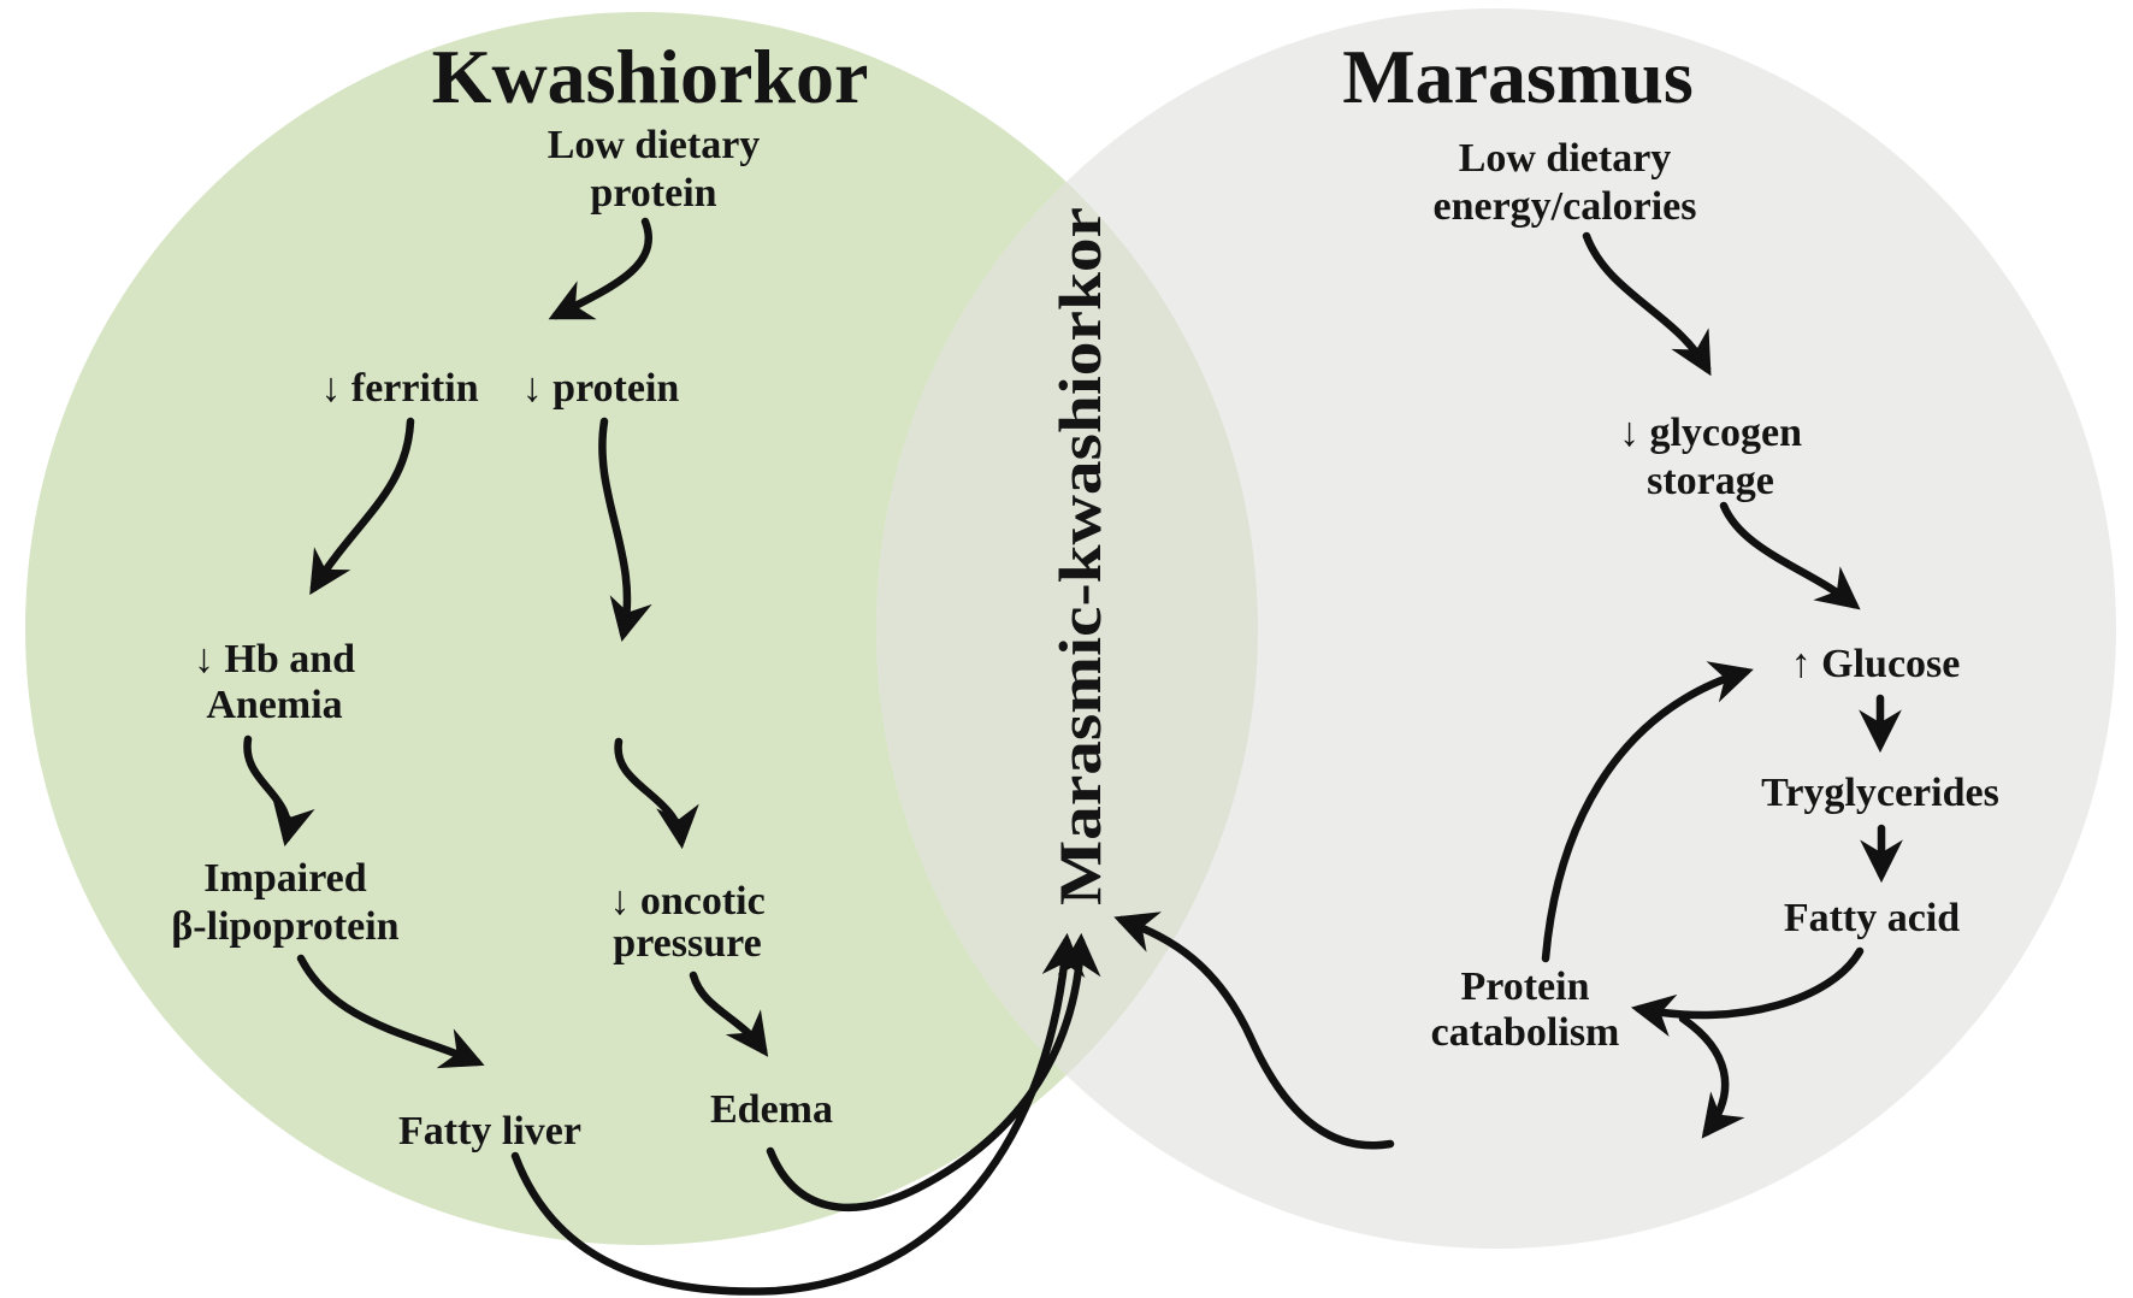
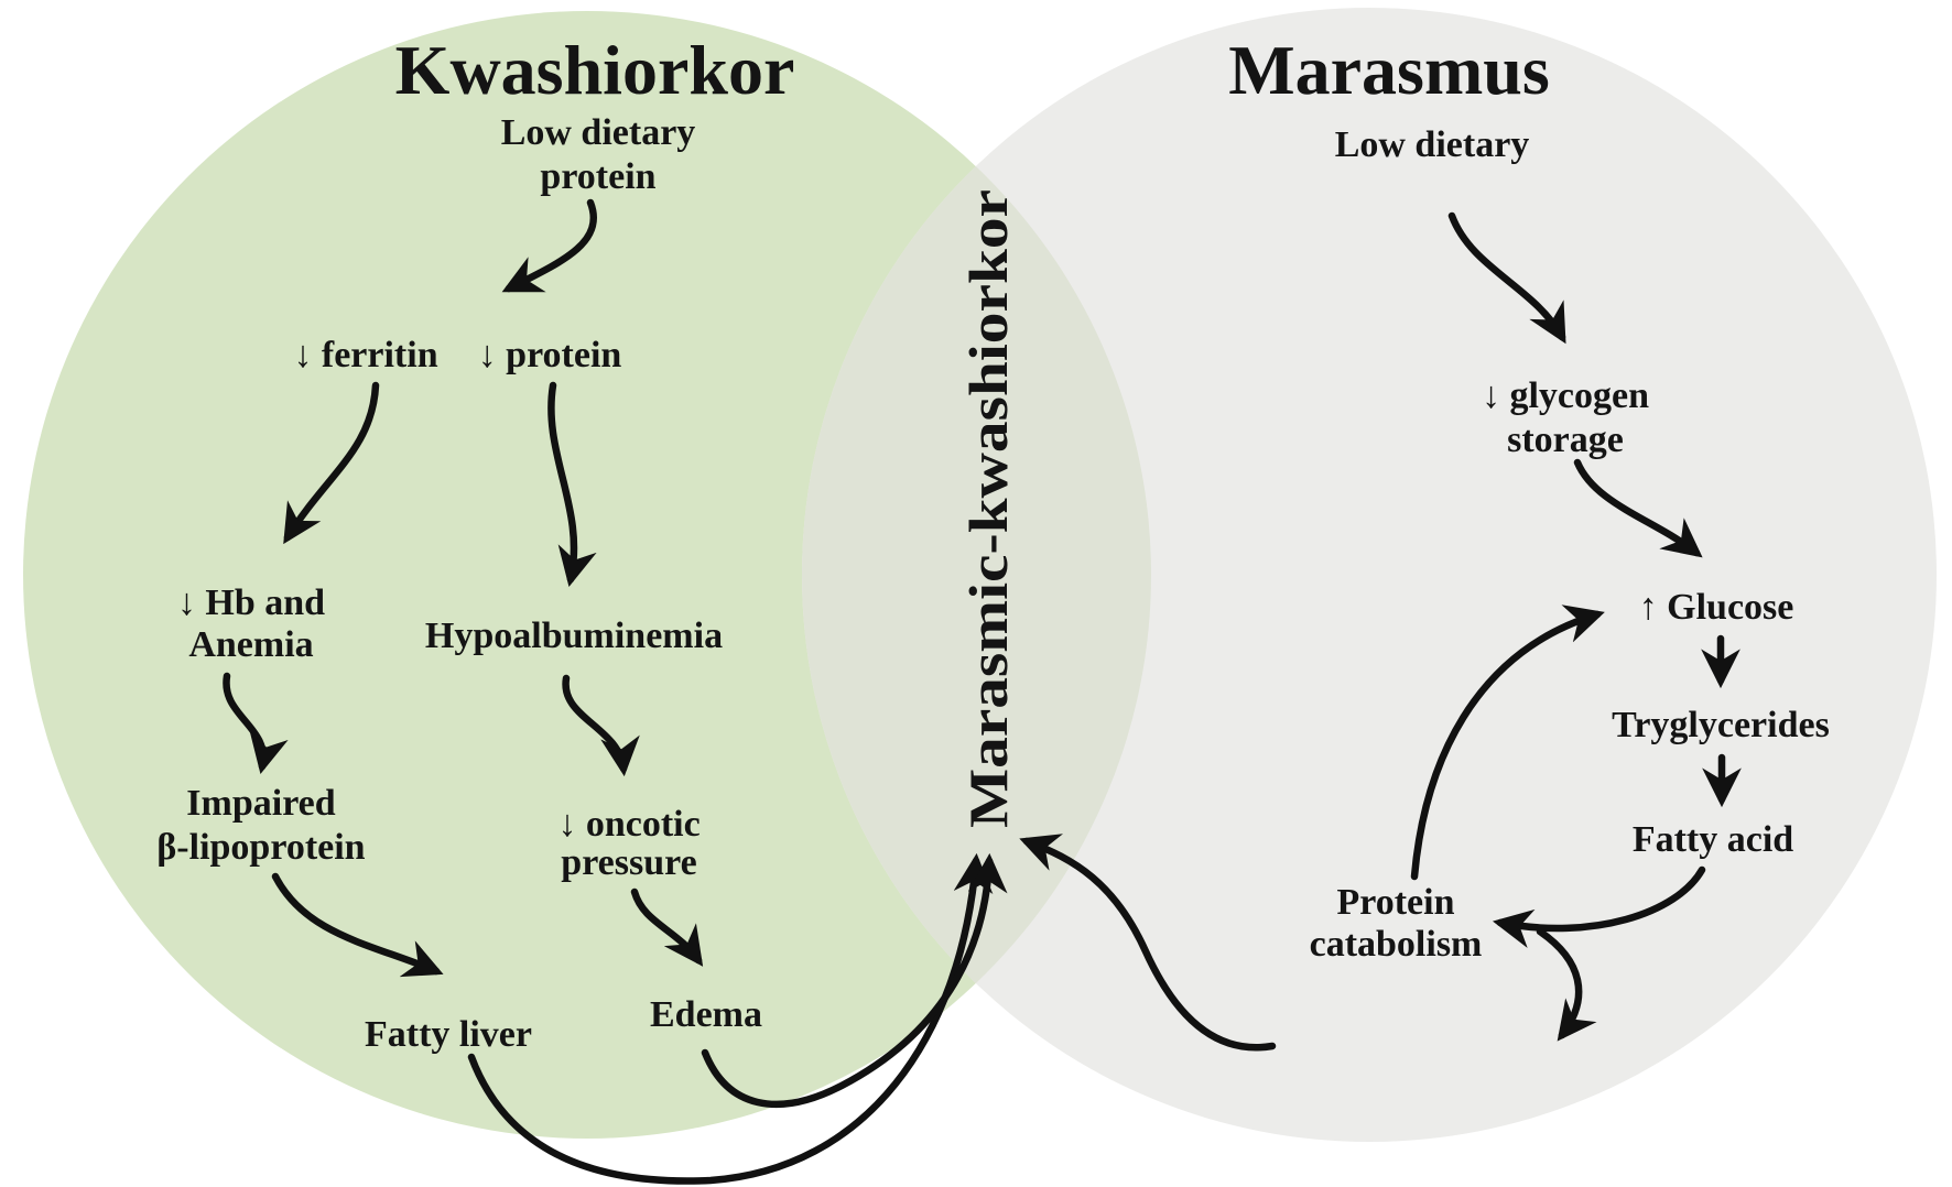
  Kwashiorkor
  Marasmus
  Low dietary
  protein
  ↓ ferritin
  ↓ protein
  ↓ Hb and
  Anemia
+ Hypoalbuminemia
  Impaired
  β-lipoprotein
  ↓ oncotic
  pressure
  Fatty liver
  Edema
  Low dietary
- energy/calories
  ↓ glycogen
  storage
  ↑ Glucose
  Tryglycerides
  Fatty acid
  Protein
  catabolism
